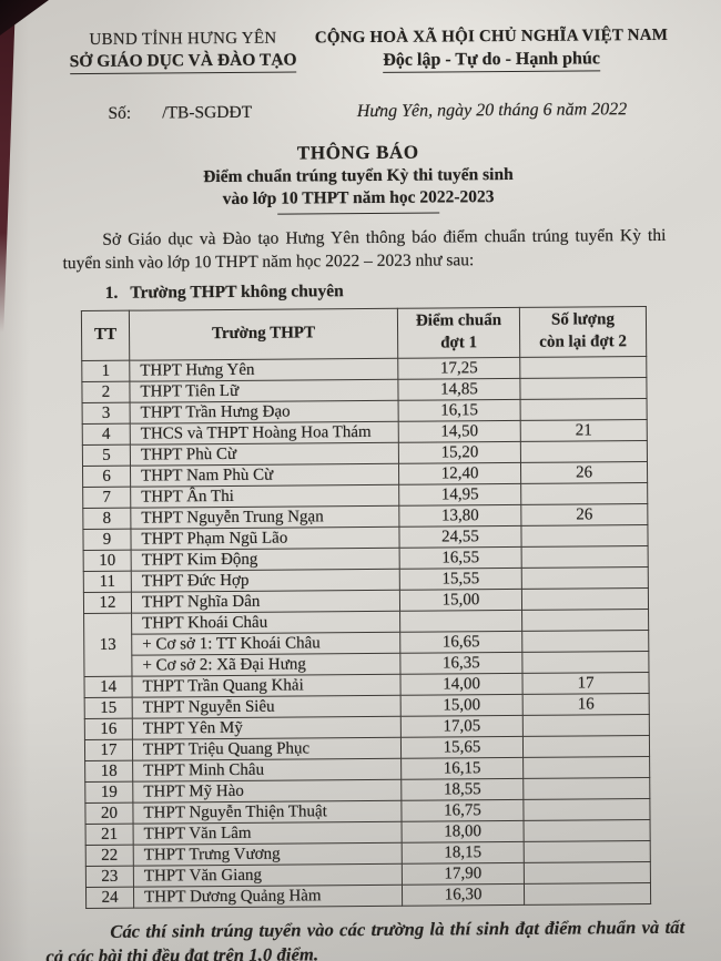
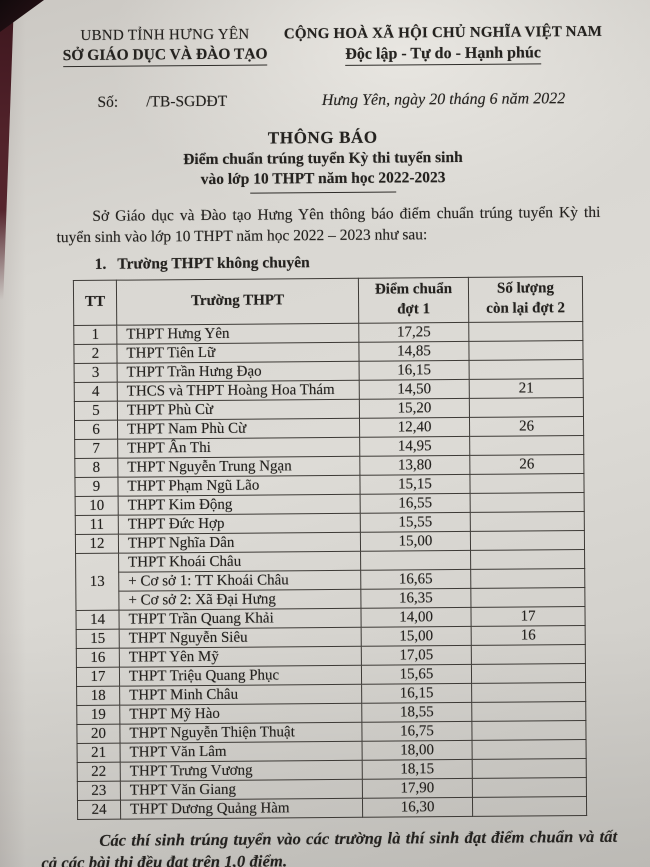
  UBND TỈNH HƯNG YÊN
  SỞ GIÁO DỤC VÀ ĐÀO TẠO
  CỘNG HOÀ XÃ HỘI CHỦ NGHĨA VIỆT NAM
  Độc lập - Tự do - Hạnh phúc
  Số: /TB-SGDĐT
  Hưng Yên, ngày 20 tháng 6 năm 2022
  THÔNG BÁO
  Điểm chuẩn trúng tuyển Kỳ thi tuyển sinh
  vào lớp 10 THPT năm học 2022-2023
  Sở Giáo dục và Đào tạo Hưng Yên thông báo điểm chuẩn trúng tuyển Kỳ thi tuyển sinh vào lớp 10 THPT năm học 2022 – 2023 như sau:
  1. Trường THPT không chuyên
  TT	Trường THPT	Điểm chuẩnđợt 1	Số lượngcòn lại đợt 2
  1	THPT Hưng Yên	17,25
  2	THPT Tiên Lữ	14,85
  3	THPT Trần Hưng Đạo	16,15
  4	THCS và THPT Hoàng Hoa Thám	14,50	21
  5	THPT Phù Cừ	15,20
  6	THPT Nam Phù Cừ	12,40	26
  7	THPT Ân Thi	14,95
  8	THPT Nguyễn Trung Ngạn	13,80	26
- 9	THPT Phạm Ngũ Lão	24,55
+ 9	THPT Phạm Ngũ Lão	15,15
  10	THPT Kim Động	16,55
  11	THPT Đức Hợp	15,55
  12	THPT Nghĩa Dân	15,00
  13	THPT Khoái Châu
  + Cơ sở 1: TT Khoái Châu	16,65
  + Cơ sở 2: Xã Đại Hưng	16,35
  14	THPT Trần Quang Khải	14,00	17
  15	THPT Nguyễn Siêu	15,00	16
  16	THPT Yên Mỹ	17,05
  17	THPT Triệu Quang Phục	15,65
  18	THPT Minh Châu	16,15
  19	THPT Mỹ Hào	18,55
  20	THPT Nguyễn Thiện Thuật	16,75
  21	THPT Văn Lâm	18,00
  22	THPT Trưng Vương	18,15
  23	THPT Văn Giang	17,90
  24	THPT Dương Quảng Hàm	16,30
  Các thí sinh trúng tuyển vào các trường là thí sinh đạt điểm chuẩn và tất cả các bài thi đều đạt trên 1,0 điểm.
